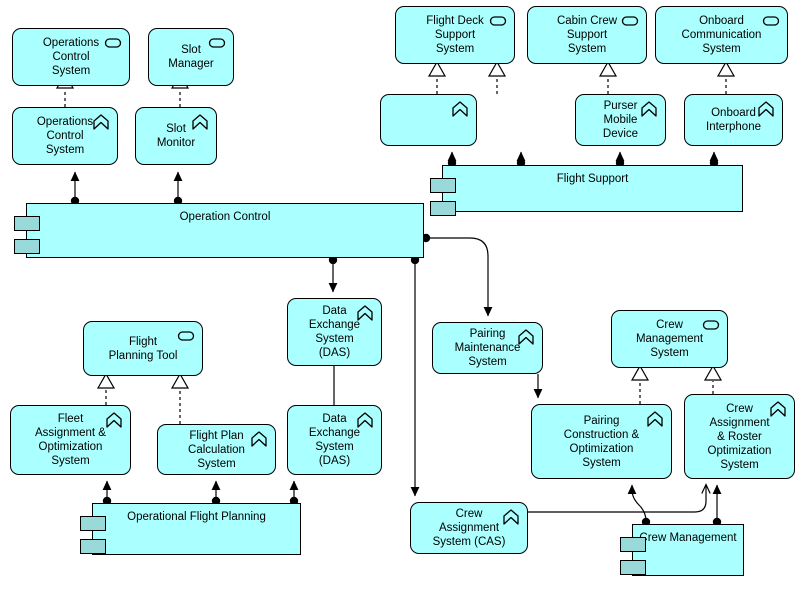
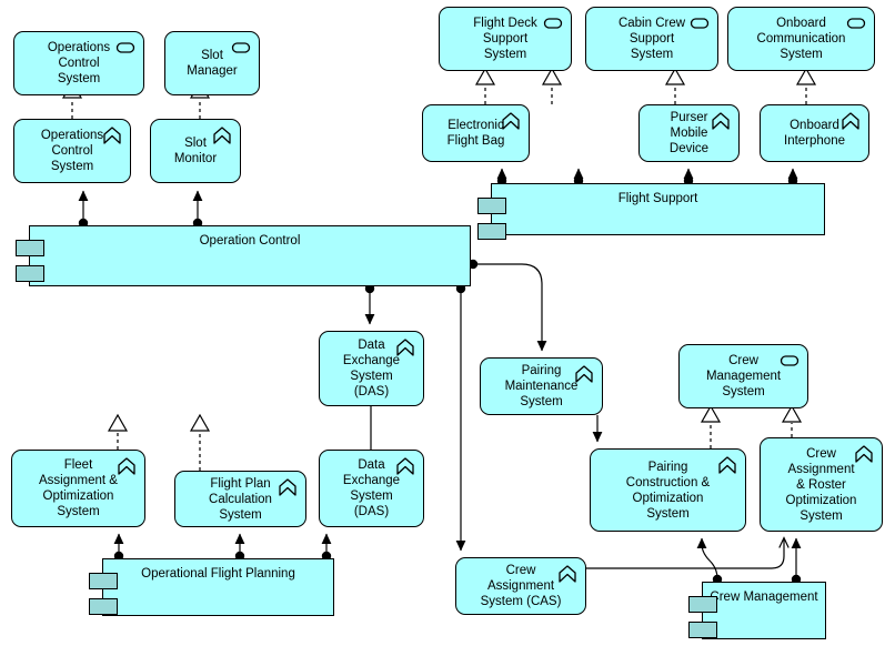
  Operations
  Control
  System
  Slot
  Manager
  Operations
  Control
  System
  Slot
  Monitor
  Flight Deck
  Support
  System
  Cabin Crew
  Support
  System
  Onboard
  Communication
  System
+ Electronic
+ Flight Bag
  Purser
  Mobile
  Device
  Onboard
  Interphone
- Flight
- Planning Tool
  Fleet
  Assignment &
  Optimization
  System
  Flight Plan
  Calculation
  System
  Data
  Exchange
  System
  (DAS)
  Data
  Exchange
  System
  (DAS)
  Pairing
  Maintenance
  System
  Crew
  Management
  System
  Pairing
  Construction &
  Optimization
  System
  Crew
  Assignment
  & Roster
  Optimization
  System
  Crew
  Assignment
  System (CAS)
  Operation Control
  Flight Support
  Operational Flight Planning
  rew Management
